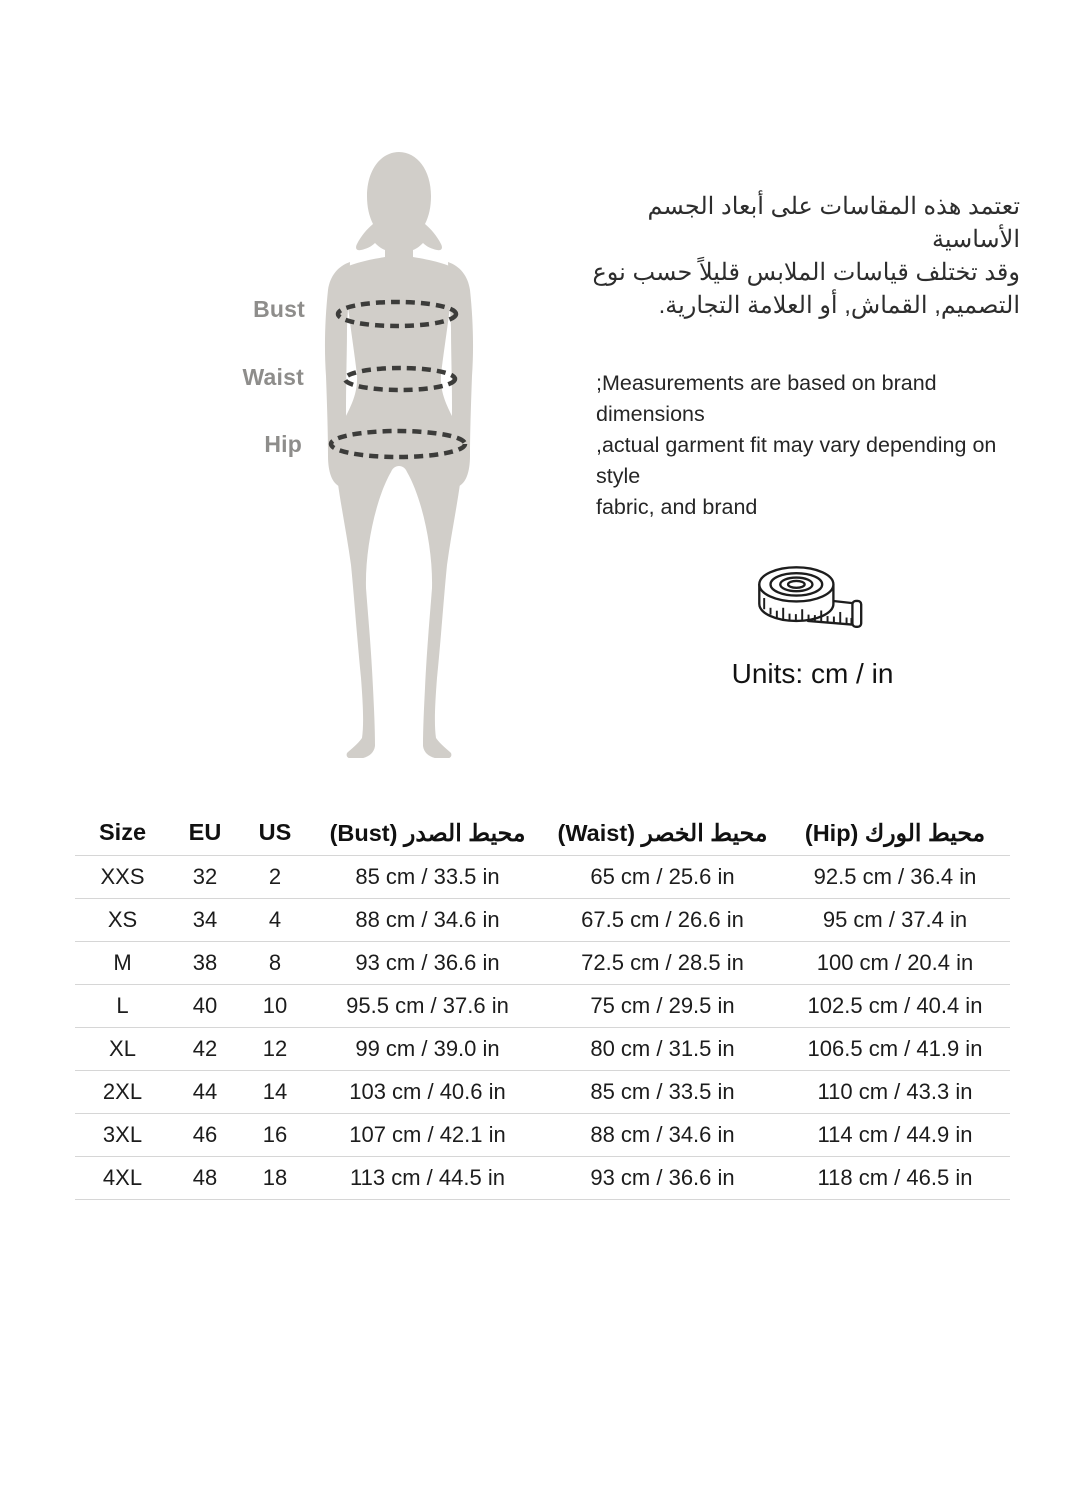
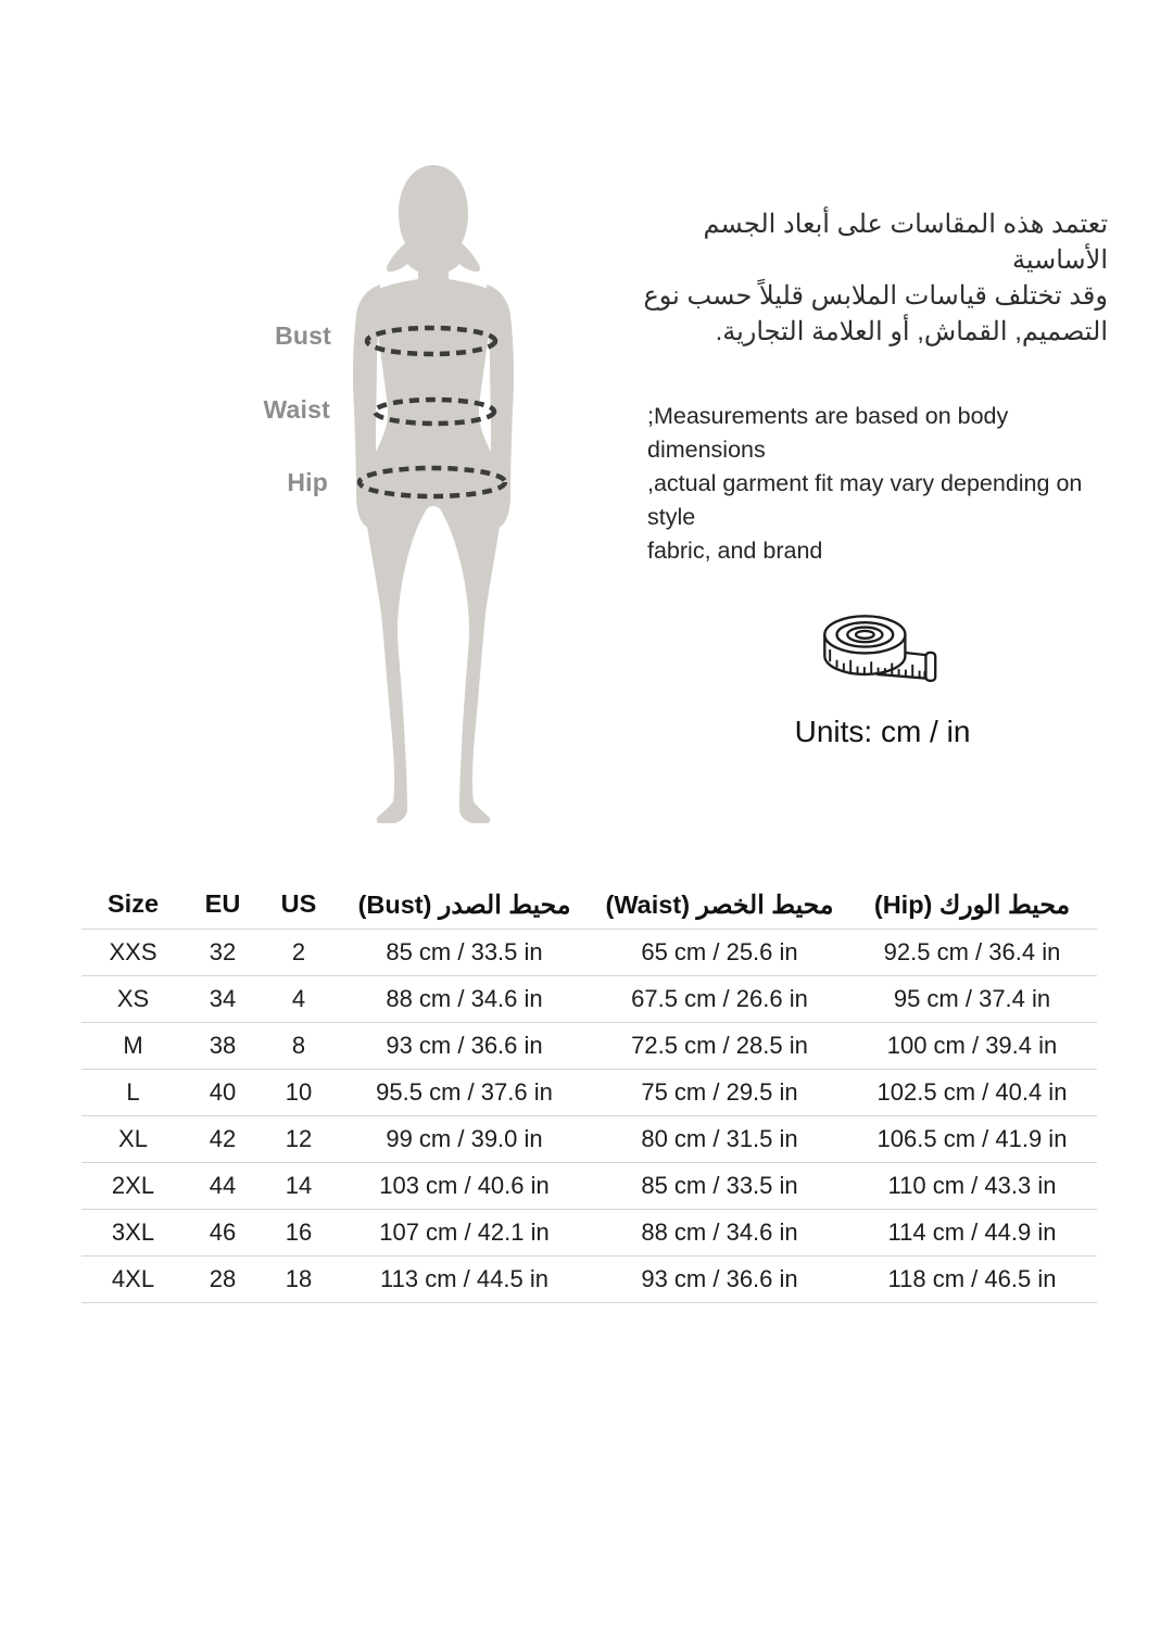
  Bust
  Waist
  Hip
  تعتمد هذه المقاسات على أبعاد الجسم الأساسية
  وقد تختلف قياسات الملابس قليلاً حسب نوع
  التصميم, القماش, أو العلامة التجارية.
- ;Measurements are based on brand dimensions
+ ;Measurements are based on body dimensions
  ,actual garment fit may vary depending on style
  fabric, and brand
  Units: cm / in
  Size	EU	US	محيط الصدر (Bust)	محيط الخصر (Waist)	محيط الورك (Hip)
  XXS	32	2	85 cm / 33.5 in	65 cm / 25.6 in	92.5 cm / 36.4 in
  XS	34	4	88 cm / 34.6 in	67.5 cm / 26.6 in	95 cm / 37.4 in
- M	38	8	93 cm / 36.6 in	72.5 cm / 28.5 in	100 cm / 20.4 in
+ M	38	8	93 cm / 36.6 in	72.5 cm / 28.5 in	100 cm / 39.4 in
  L	40	10	95.5 cm / 37.6 in	75 cm / 29.5 in	102.5 cm / 40.4 in
  XL	42	12	99 cm / 39.0 in	80 cm / 31.5 in	106.5 cm / 41.9 in
  2XL	44	14	103 cm / 40.6 in	85 cm / 33.5 in	110 cm / 43.3 in
  3XL	46	16	107 cm / 42.1 in	88 cm / 34.6 in	114 cm / 44.9 in
- 4XL	48	18	113 cm / 44.5 in	93 cm / 36.6 in	118 cm / 46.5 in
+ 4XL	28	18	113 cm / 44.5 in	93 cm / 36.6 in	118 cm / 46.5 in
